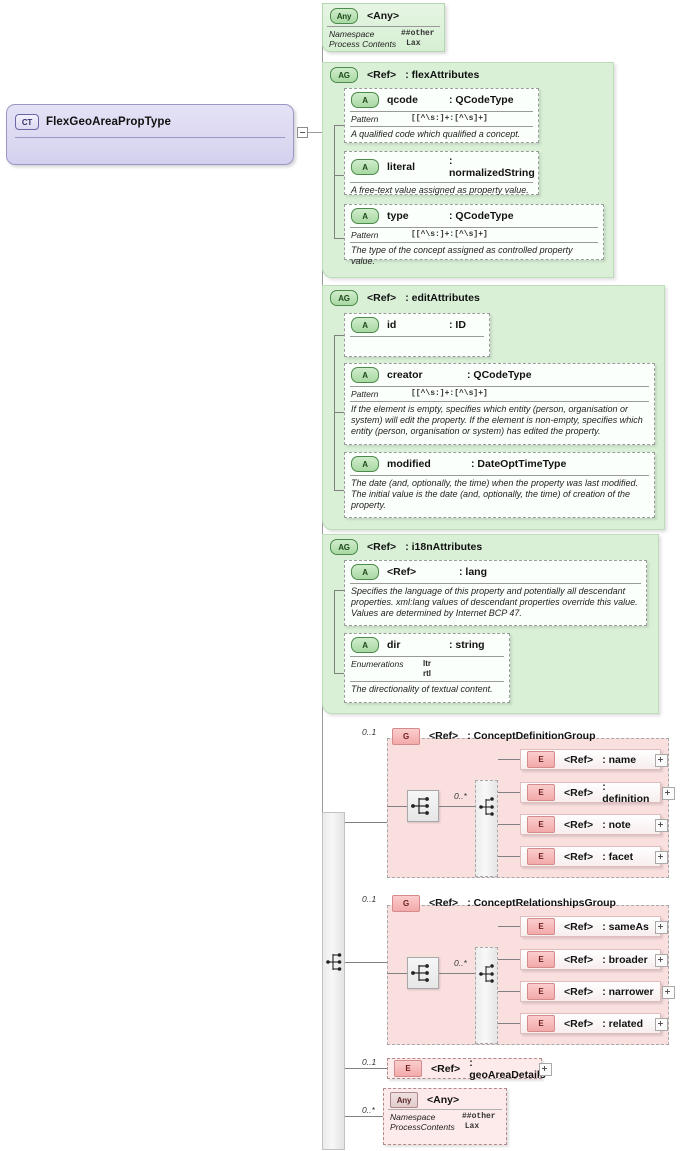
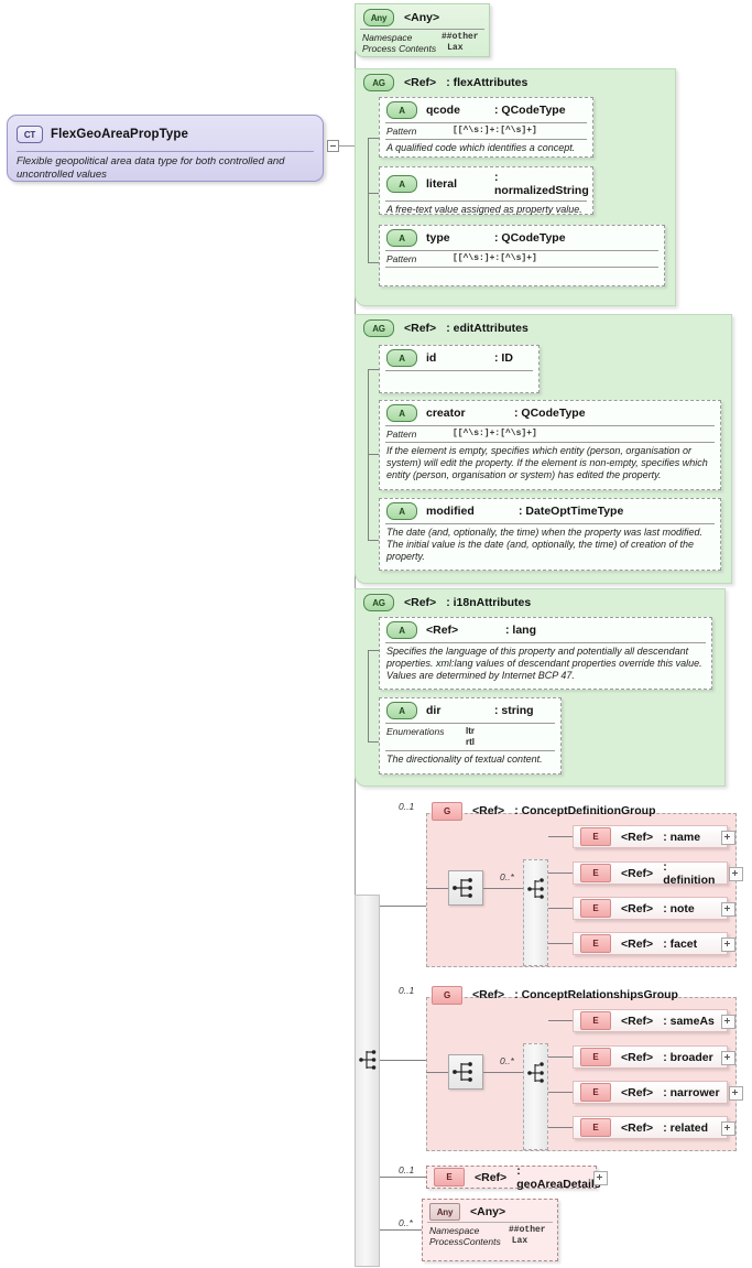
  CT
  FlexGeoAreaPropType
+ Flexible geopolitical area data type for both controlled and uncontrolled values
  Any
  <Any>
  Namespace
  ##other
  Process Contents
  Lax
  AG
  <Ref>
  : flexAttributes
  A
  qcode
  : QCodeType
  Pattern
  [[^\s:]+:[^\s]+]
- A qualified code which qualified a concept.
+ A qualified code which identifies a concept.
  A
  literal
  : normalizedString
  A free-text value assigned as property value.
  A
  type
  : QCodeType
  Pattern
  [[^\s:]+:[^\s]+]
- The type of the concept assigned as controlled property value.
  AG
  <Ref>
  : editAttributes
  A
  id
  : ID
  A
  creator
  : QCodeType
  Pattern
  [[^\s:]+:[^\s]+]
  If the element is empty, specifies which entity (person, organisation or system) will edit the property. If the element is non-empty, specifies which entity (person, organisation or system) has edited the property.
  A
  modified
  : DateOptTimeType
  The date (and, optionally, the time) when the property was last modified. The initial value is the date (and, optionally, the time) of creation of the property.
  AG
  <Ref>
  : i18nAttributes
  A
  <Ref>
  : lang
  Specifies the language of this property and potentially all descendant properties. xml:lang values of descendant properties override this value. Values are determined by Internet BCP 47.
  A
  dir
  : string
  Enumerations
  ltr
  rtl
  The directionality of textual content.
  0..1
  G
  <Ref>
  : ConceptDefinitionGroup
  0..*
  E
  <Ref>
  : name
  E
  <Ref>
  : definition
  E
  <Ref>
  : note
  E
  <Ref>
  : facet
  0..1
  G
  <Ref>
  : ConceptRelationshipsGroup
  0..*
  E
  <Ref>
  : sameAs
  E
  <Ref>
  : broader
  E
  <Ref>
  : narrower
  E
  <Ref>
  : related
  0..1
  E
  <Ref>
  : geoAreaDetai
  0..*
  Any
  <Any>
  Namespace
  ##other
  ProcessContents
  Lax
